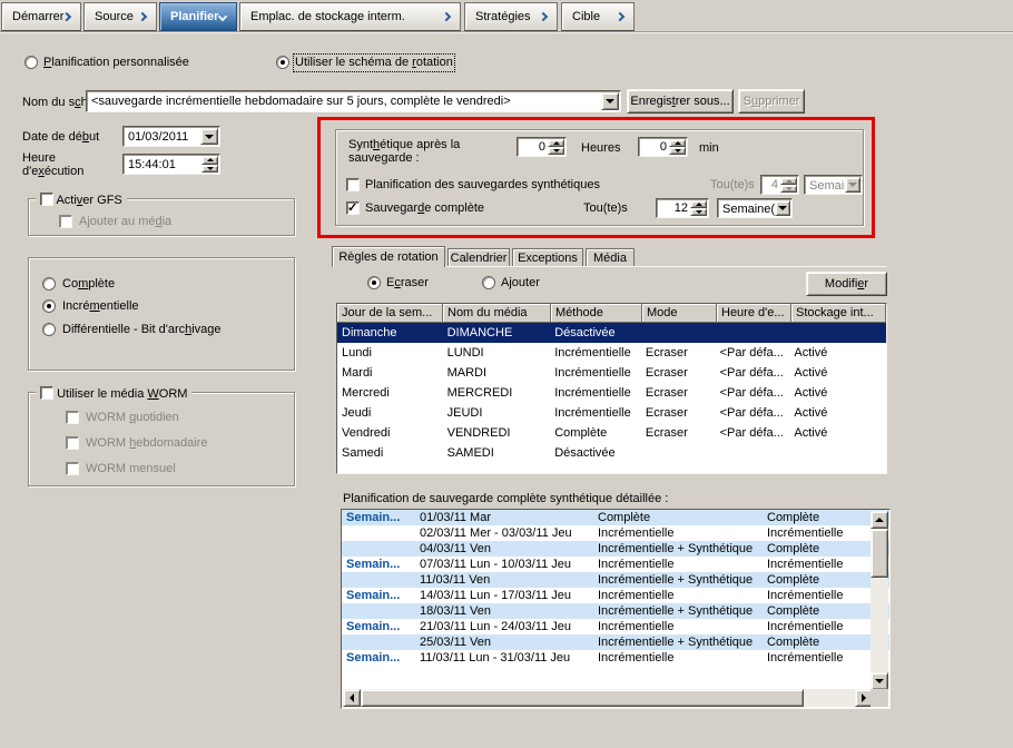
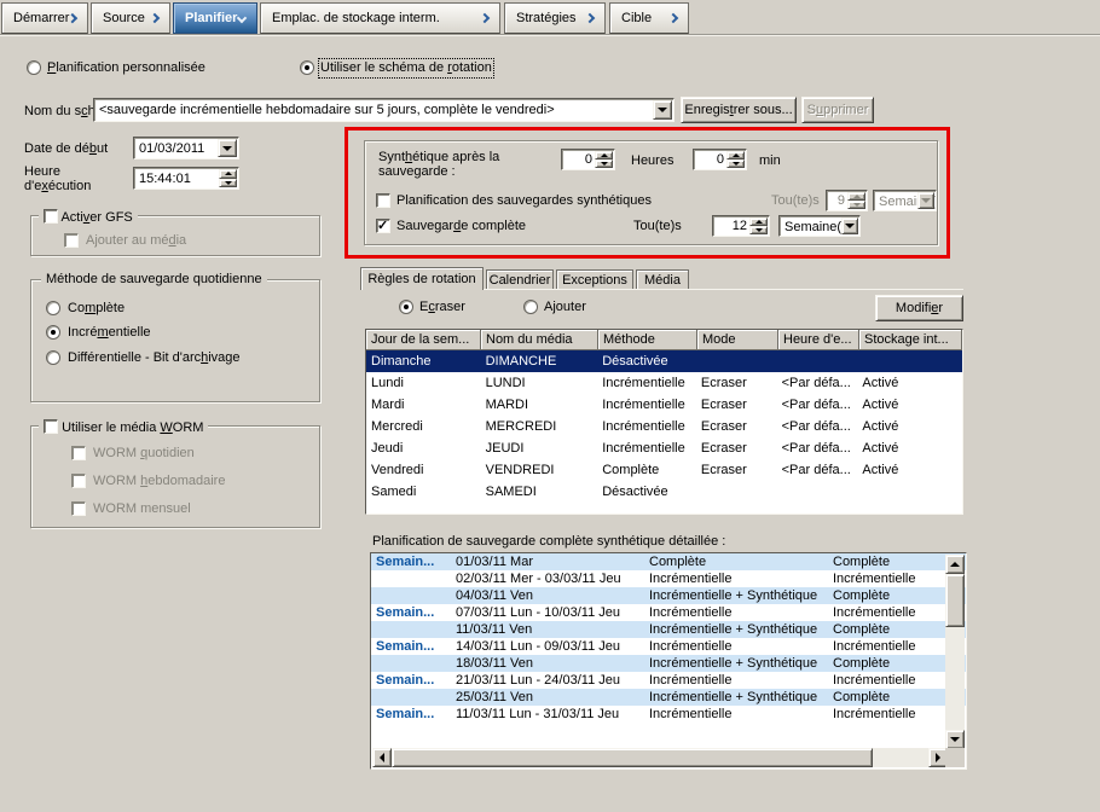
  Démarrer
  Source
  Planifier
  Emplac. de stockage interm.
  Stratégies
  Cible
  Planification personnalisée
  Utiliser le schéma de rotation
  <sauvegarde incrémentielle hebdomadaire sur 5 jours, complète le vendredi>
  Enregistrer sous...
  Supprimer
  Date de début
  01/03/2011
  Heure
  d'exécution
  15:44:01
  Activer GFS
  Ajouter au média
  Synthétique après la
  sauvegarde :
  0
  Heures
  0
  min
  Planification des sauvegardes synthétiques
  Tou(te)s
- 4
+ 9
  Sauvegarde complète
  Tou(te)s
  12
  Semaine(
+ Méthode de sauvegarde quotidienne
  Complète
  Incrémentielle
  Différentielle - Bit d'archivage
  Utiliser le média WORM
  WORM quotidien
  WORM hebdomadaire
  WORM mensuel
  Règles de rotation
  Calendrier
  Exceptions
  Média
  Ecraser
  Ajouter
  Modifier
  Jour de la sem...
  Nom du média
  Méthode
  Mode
  Heure d'e...
  Stockage int...
  Dimanche
  DIMANCHE
  Désactivée
  Lundi
  LUNDI
  Incrémentielle
  Ecraser
  <Par défa...
  Activé
  Mardi
  MARDI
  Incrémentielle
  Ecraser
  <Par défa...
  Activé
  Mercredi
  MERCREDI
  Incrémentielle
  Ecraser
  <Par défa...
  Activé
  Jeudi
  JEUDI
  Incrémentielle
  Ecraser
  <Par défa...
  Activé
  Vendredi
  VENDREDI
  Complète
  Ecraser
  <Par défa...
  Activé
  Samedi
  SAMEDI
  Désactivée
  Planification de sauvegarde complète synthétique détaillée :
  Semain...
  01/03/11 Mar
  Complète
  Complète
  02/03/11 Mer - 03/03/11 Jeu
  Incrémentielle
  Incrémentielle
  04/03/11 Ven
  Incrémentielle + Synthétique
  Complète
  Semain...
  07/03/11 Lun - 10/03/11 Jeu
  Incrémentielle
  Incrémentielle
  11/03/11 Ven
  Incrémentielle + Synthétique
  Complète
  Semain...
- 14/03/11 Lun - 17/03/11 Jeu
+ 14/03/11 Lun - 09/03/11 Jeu
  Incrémentielle
  Incrémentielle
  18/03/11 Ven
  Incrémentielle + Synthétique
  Complète
  Semain...
  21/03/11 Lun - 24/03/11 Jeu
  Incrémentielle
  Incrémentielle
  25/03/11 Ven
  Incrémentielle + Synthétique
  Complète
  Semain...
  11/03/11 Lun - 31/03/11 Jeu
  Incrémentielle
  Incrémentielle
